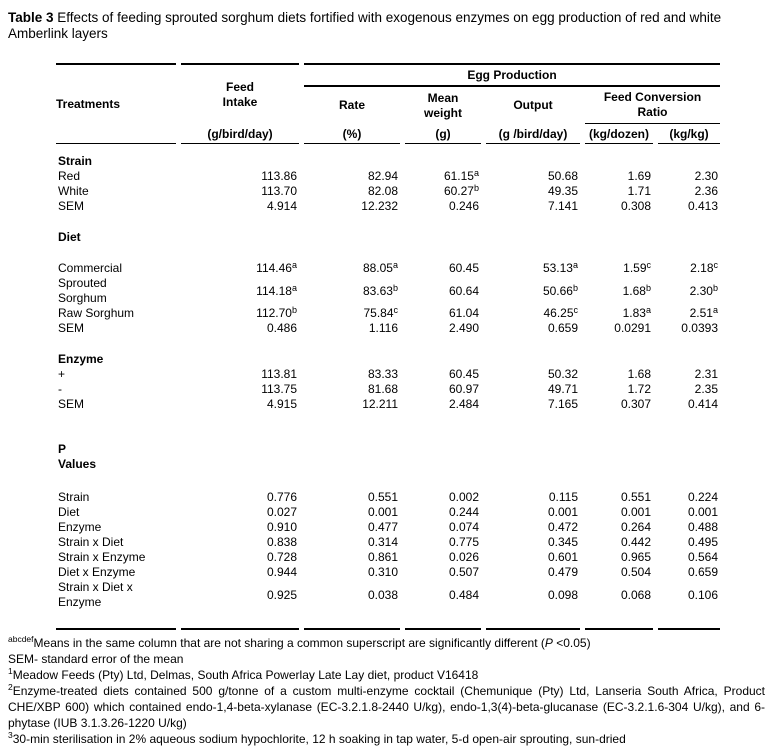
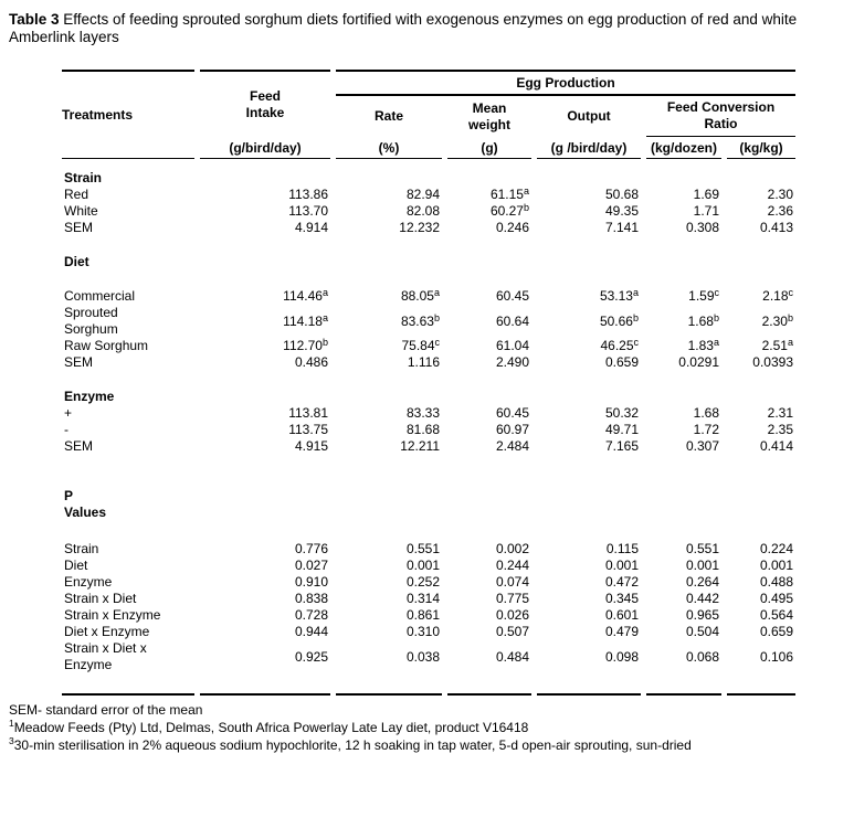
  Table 3 Effects of feeding sprouted sorghum diets fortified with exogenous enzymes on egg production of red and white Amberlink layers
  Treatments	Feed Intake	Egg Production
  Rate	Mean weight	Output	Feed Conversion Ratio
  (g/bird/day)	(%)	(g)	(g /bird/day)	(kg/dozen)	(kg/kg)
  Strain
  Red	113.86	82.94	61.15a	50.68	1.69	2.30
  White	113.70	82.08	60.27b	49.35	1.71	2.36
  SEM	4.914	12.232	0.246	7.141	0.308	0.413
  Diet
  Commercial	114.46a	88.05a	60.45	53.13a	1.59c	2.18c
  Sprouted Sorghum	114.18a	83.63b	60.64	50.66b	1.68b	2.30b
  Raw Sorghum	112.70b	75.84c	61.04	46.25c	1.83a	2.51a
  SEM	0.486	1.116	2.490	0.659	0.0291	0.0393
  Enzyme
  +	113.81	83.33	60.45	50.32	1.68	2.31
  -	113.75	81.68	60.97	49.71	1.72	2.35
  SEM	4.915	12.211	2.484	7.165	0.307	0.414
  P Values
  Strain	0.776	0.551	0.002	0.115	0.551	0.224
  Diet	0.027	0.001	0.244	0.001	0.001	0.001
- Enzyme	0.910	0.477	0.074	0.472	0.264	0.488
+ Enzyme	0.910	0.252	0.074	0.472	0.264	0.488
  Strain x Diet	0.838	0.314	0.775	0.345	0.442	0.495
  Strain x Enzyme	0.728	0.861	0.026	0.601	0.965	0.564
  Diet x Enzyme	0.944	0.310	0.507	0.479	0.504	0.659
  Strain x Diet x Enzyme	0.925	0.038	0.484	0.098	0.068	0.106
- abcdefMeans in the same column that are not sharing a common superscript are significantly different (P <0.05)
  SEM- standard error of the mean
  1Meadow Feeds (Pty) Ltd, Delmas, South Africa Powerlay Late Lay diet, product V16418
- 2Enzyme-treated diets contained 500 g/tonne of a custom multi-enzyme cocktail (Chemunique (Pty) Ltd, Lanseria South Africa, Product CHE/XBP 600) which contained endo-1,4-beta-xylanase (EC-3.2.1.8-2440 U/kg), endo-1,3(4)-beta-glucanase (EC-3.2.1.6-304 U/kg), and 6-phytase (IUB 3.1.3.26-1220 U/kg)
  330-min sterilisation in 2% aqueous sodium hypochlorite, 12 h soaking in tap water, 5-d open-air sprouting, sun-dried
